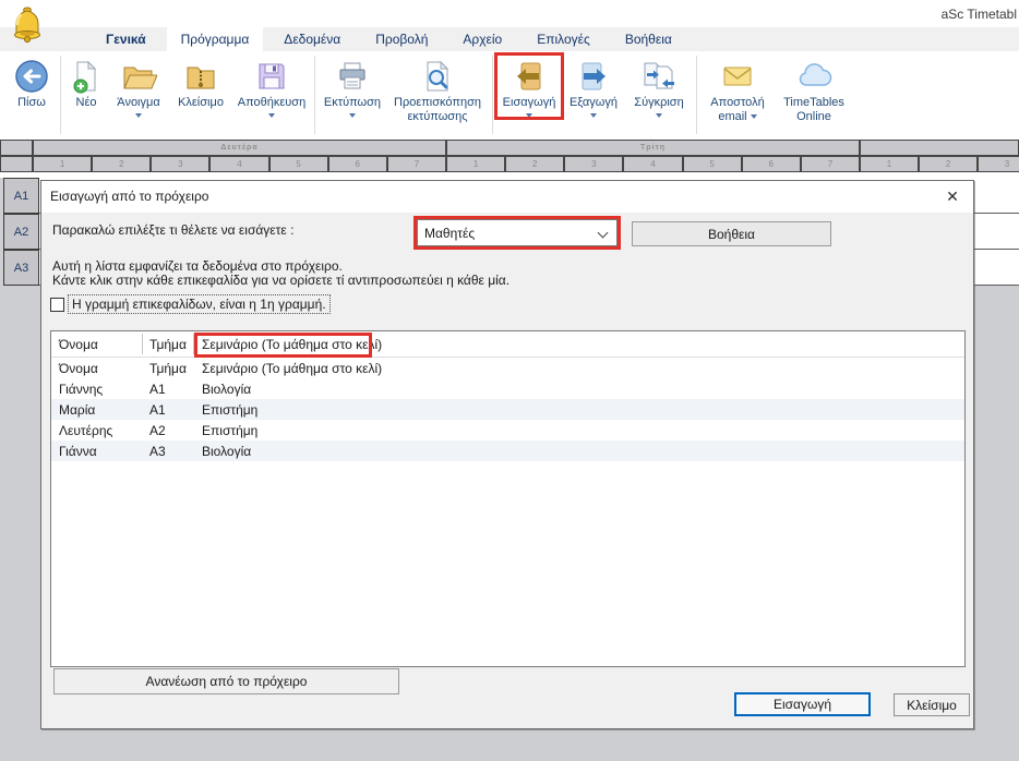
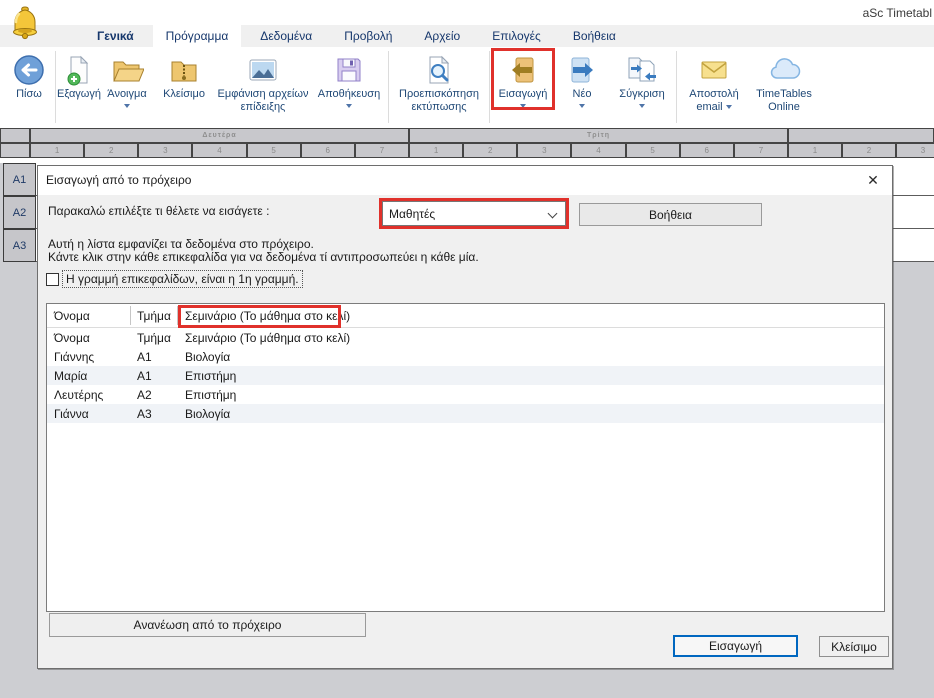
  aSc Timetabl
  Γενικά
  Πρόγραμμα
  Δεδομένα
  Προβολή
  Αρχείο
  Επιλογές
  Βοήθεια
  Πίσω
- Νέο
+ Εξαγωγή
  Άνοιγμα
  Κλείσιμο
+ Εμφάνιση αρχείων επίδειξης
  Αποθήκευση
- Εκτύπωση
  Προεπισκόπηση εκτύπωσης
  Εισαγωγή
- Εξαγωγή
+ Νέο
  Σύγκριση
  Αποστολή email
  TimeTables Online
  1
  2
  3
  4
  5
  6
  7
  1
  2
  3
  4
  5
  6
  7
  1
  2
  3
  A1
  A2
  A3
  Εισαγωγή από το πρόχειρο
  ✕
  Παρακαλώ επιλέξτε τι θέλετε να εισάγετε :
  Μαθητές
  Βοήθεια
  Αυτή η λίστα εμφανίζει τα δεδομένα στο πρόχειρο.
- Κάντε κλικ στην κάθε επικεφαλίδα για να ορίσετε τί αντιπροσωπεύει η κάθε μία.
+ Κάντε κλικ στην κάθε επικεφαλίδα για να δεδομένα τί αντιπροσωπεύει η κάθε μία.
  Η γραμμή επικεφαλίδων, είναι η 1η γραμμή.
  Όνομα
  Τμήμα
  Σεμινάριο (Το μάθημα στο κελί)
  Όνομα
  Τμήμα
  Σεμινάριο (Το μάθημα στο κελί)
  Γιάννης
  A1
  Βιολογία
  Μαρία
  A1
  Επιστήμη
  Λευτέρης
  A2
  Επιστήμη
  Γιάννα
  A3
  Βιολογία
  Ανανέωση από το πρόχειρο
  Εισαγωγή
  Κλείσιμο
